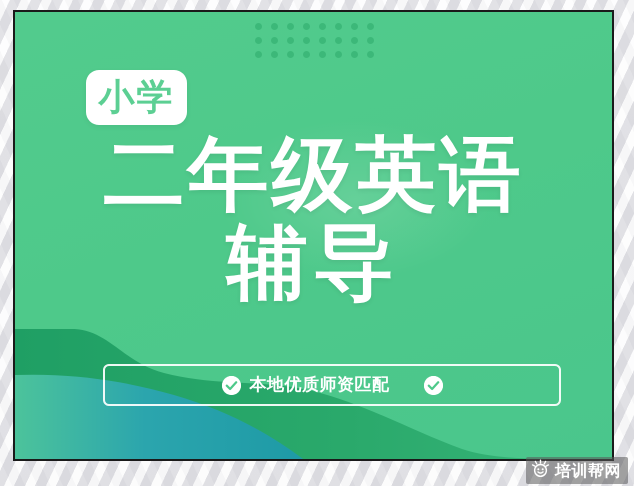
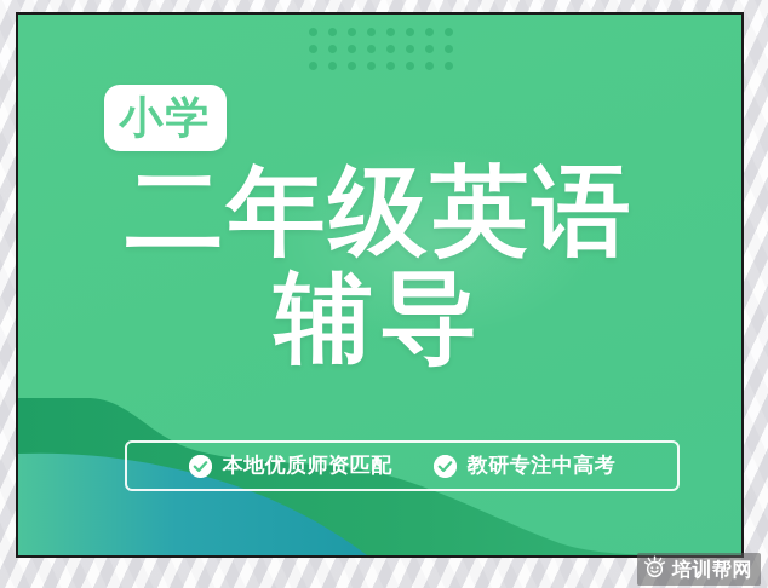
  小学
  二年级英语
  辅导
  本地优质师资匹配
+ 教研专注中高考
  培训帮网
